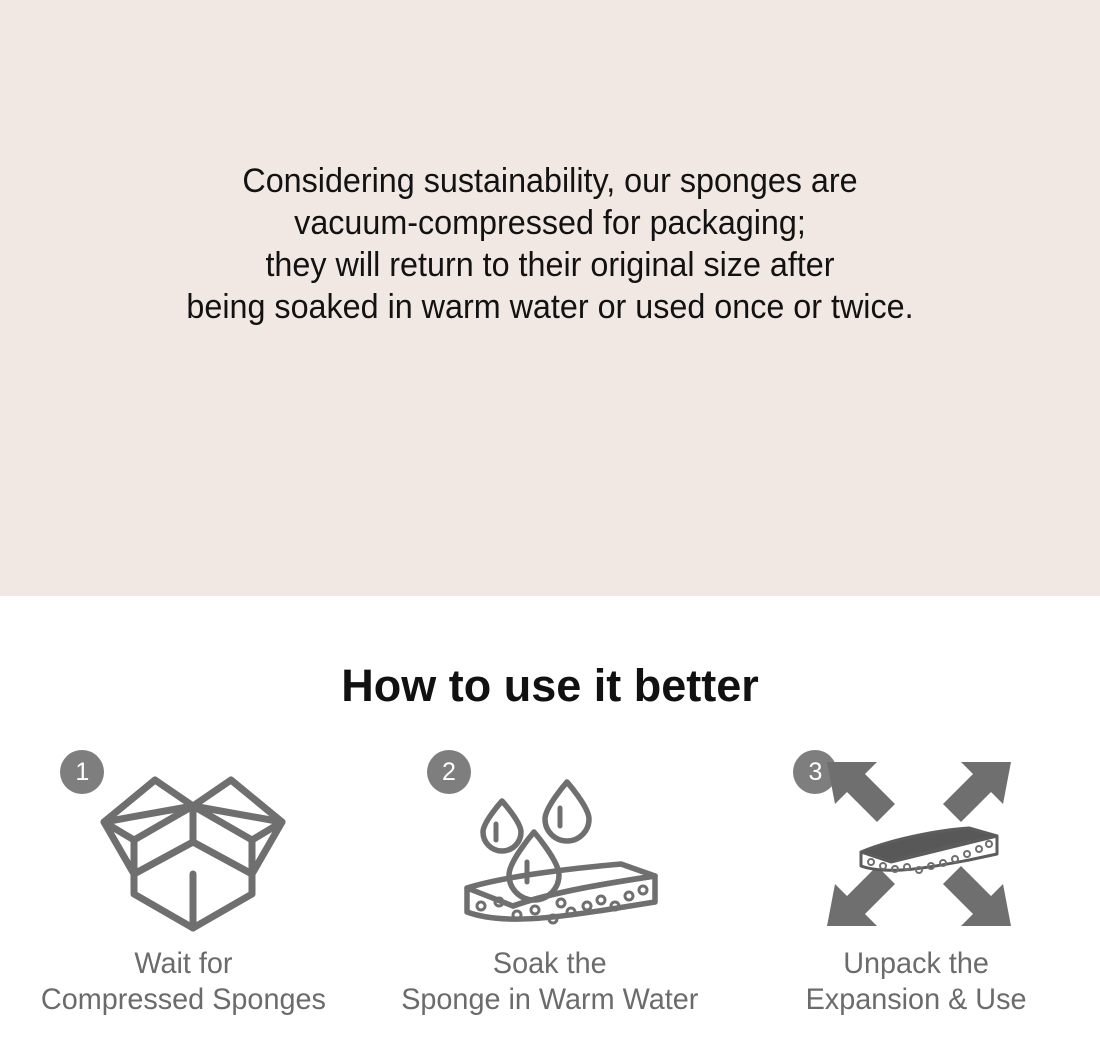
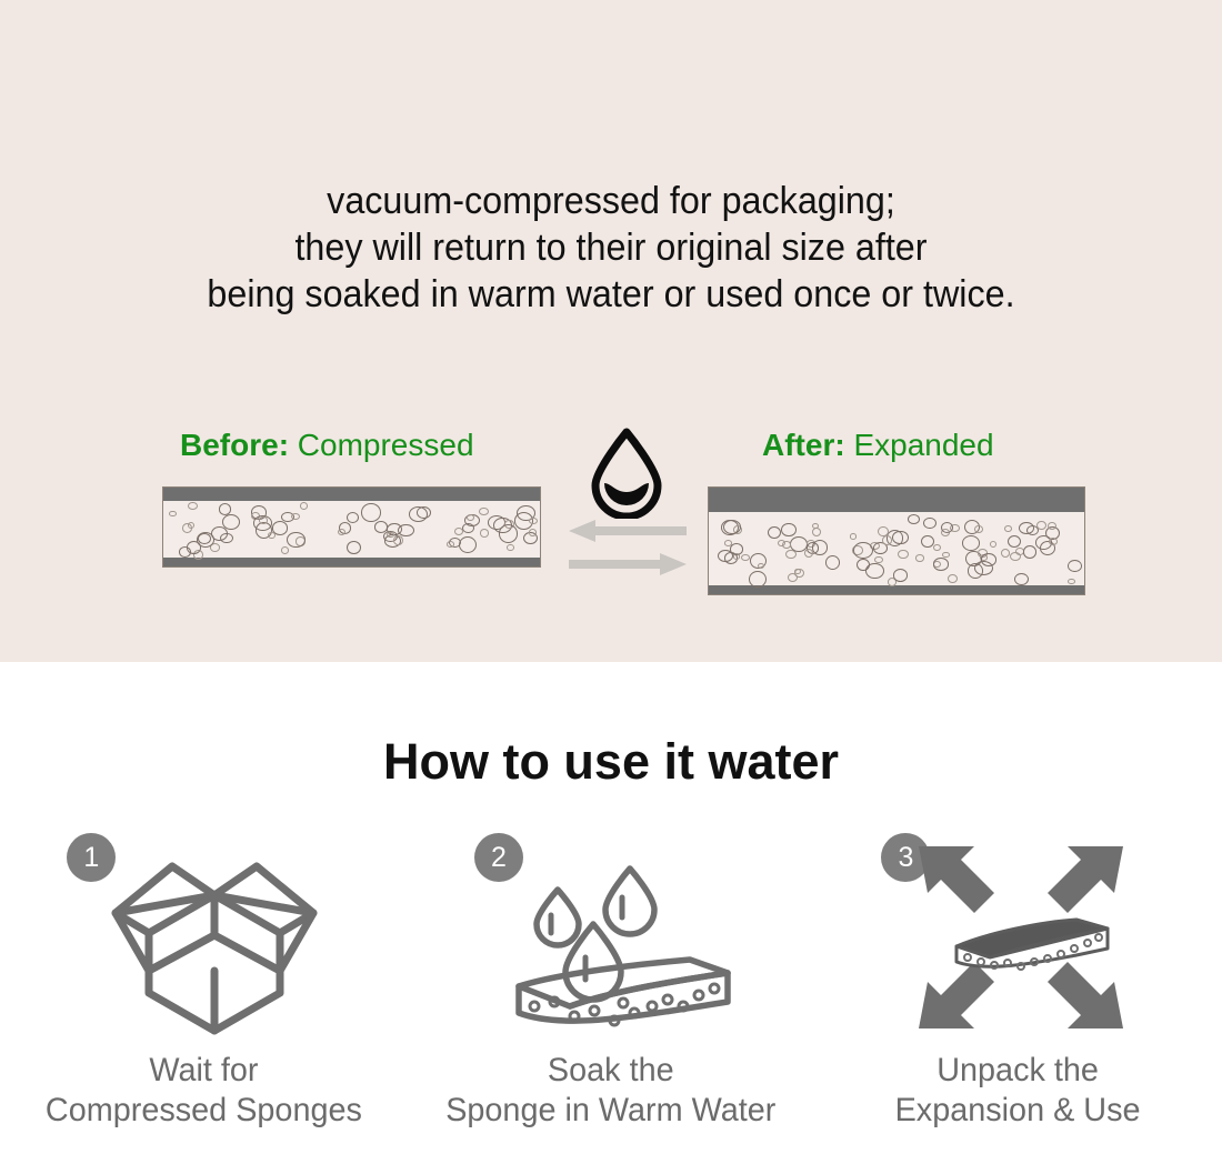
- Considering sustainability, our sponges are
  vacuum-compressed for packaging;
  they will return to their original size after
  being soaked in warm water or used once or twice.
+ Before: Compressed
+ After: Expanded
- How to use it better
+ How to use it water
  1
  Wait for
  Compressed Sponges
  2
  Soak the
  Sponge in Warm Water
  3
  Unpack the
  Expansion & Use
